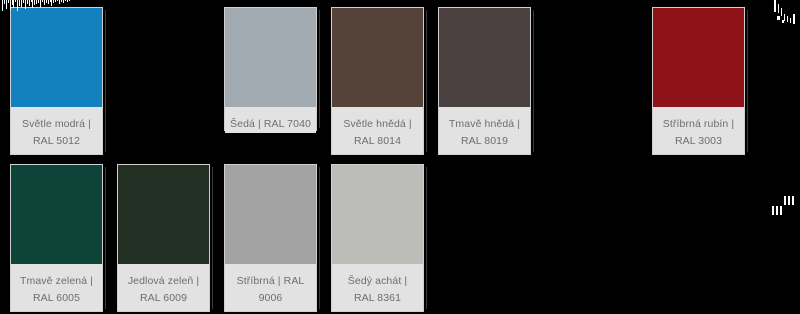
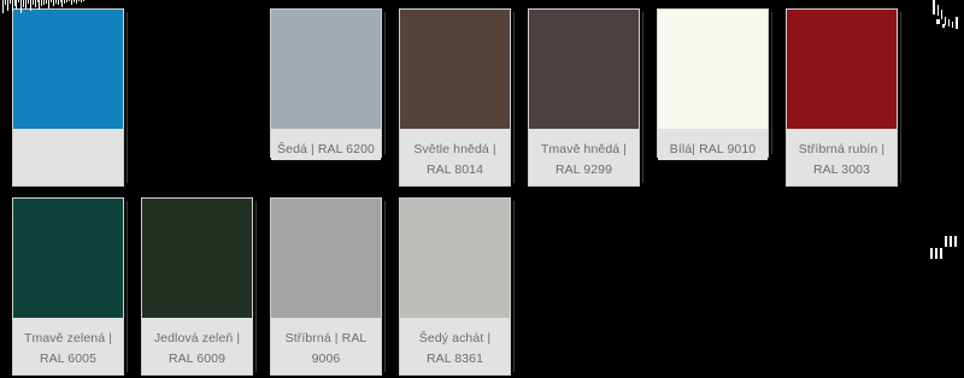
- Světle modrá | RAL 5012
- Šedá | RAL 7040
+ Šedá | RAL 6200
  Světle hnědá | RAL 8014
- Tmavě hnědá | RAL 8019
+ Tmavě hnědá | RAL 9299
+ Bílá| RAL 9010
  Stříbrná rubín | RAL 3003
  Tmavě zelená | RAL 6005
  Jedlová zeleň | RAL 6009
  Stříbrná | RAL 9006
  Šedý achát | RAL 8361
